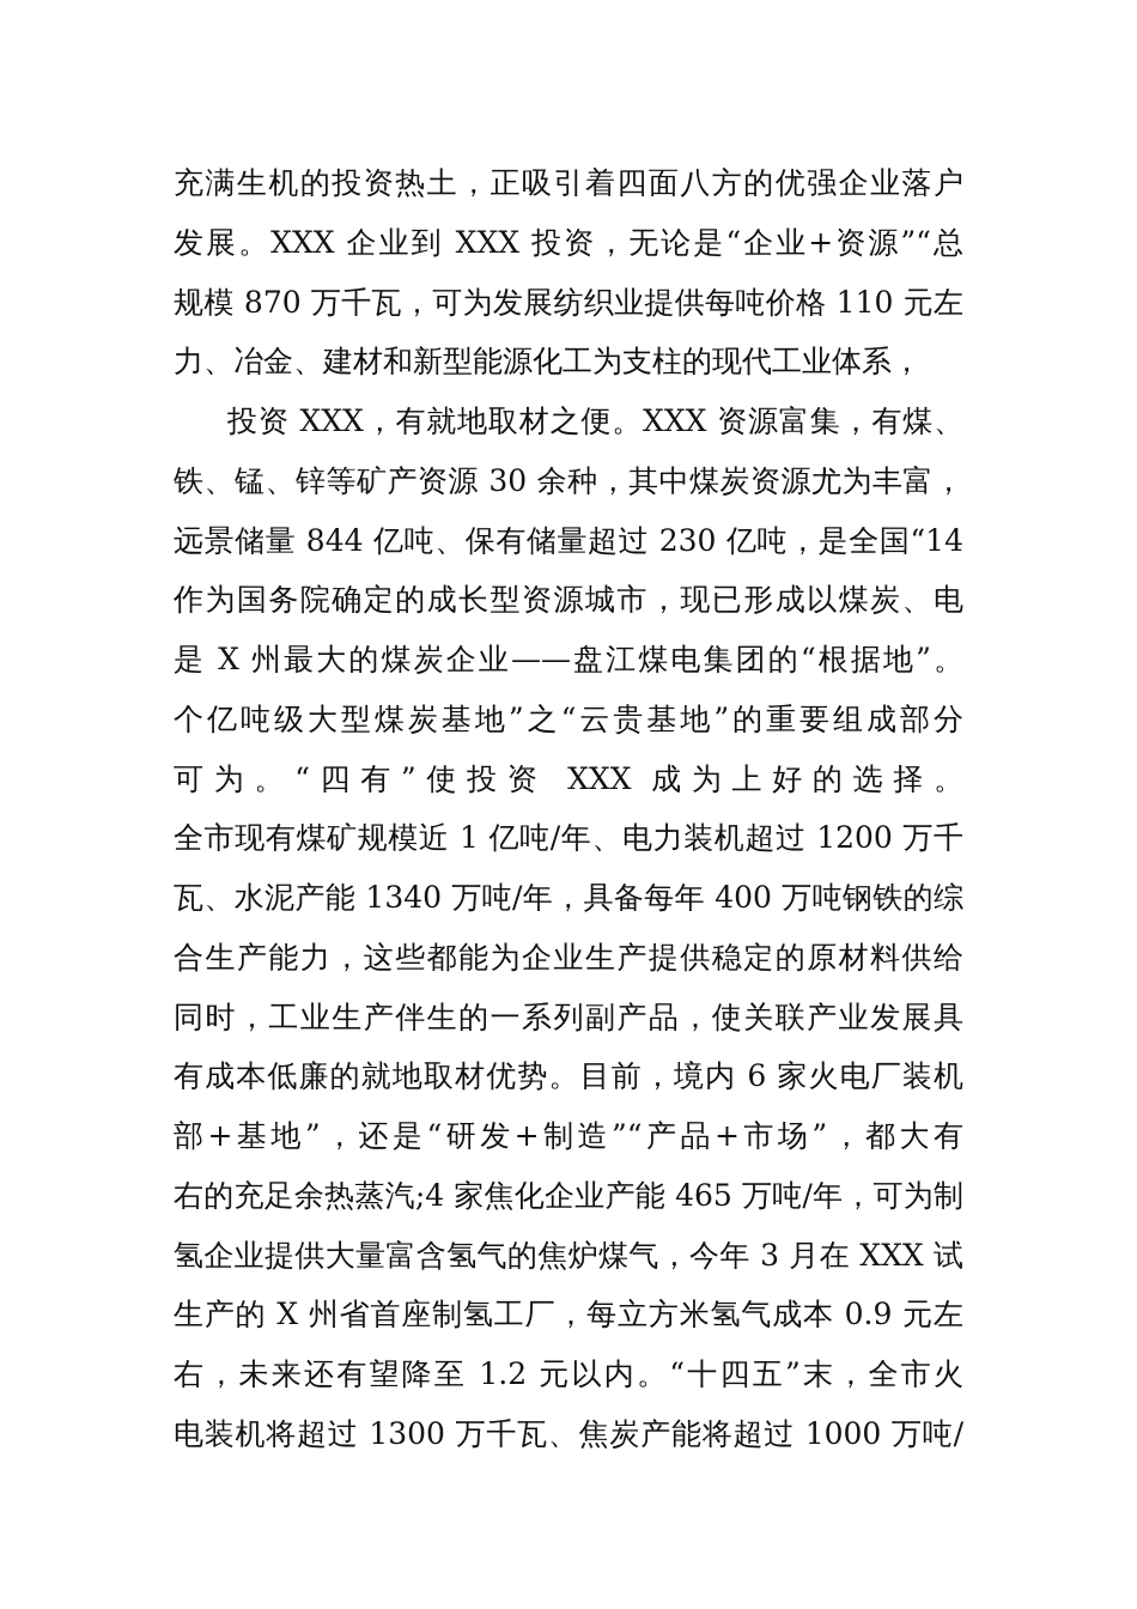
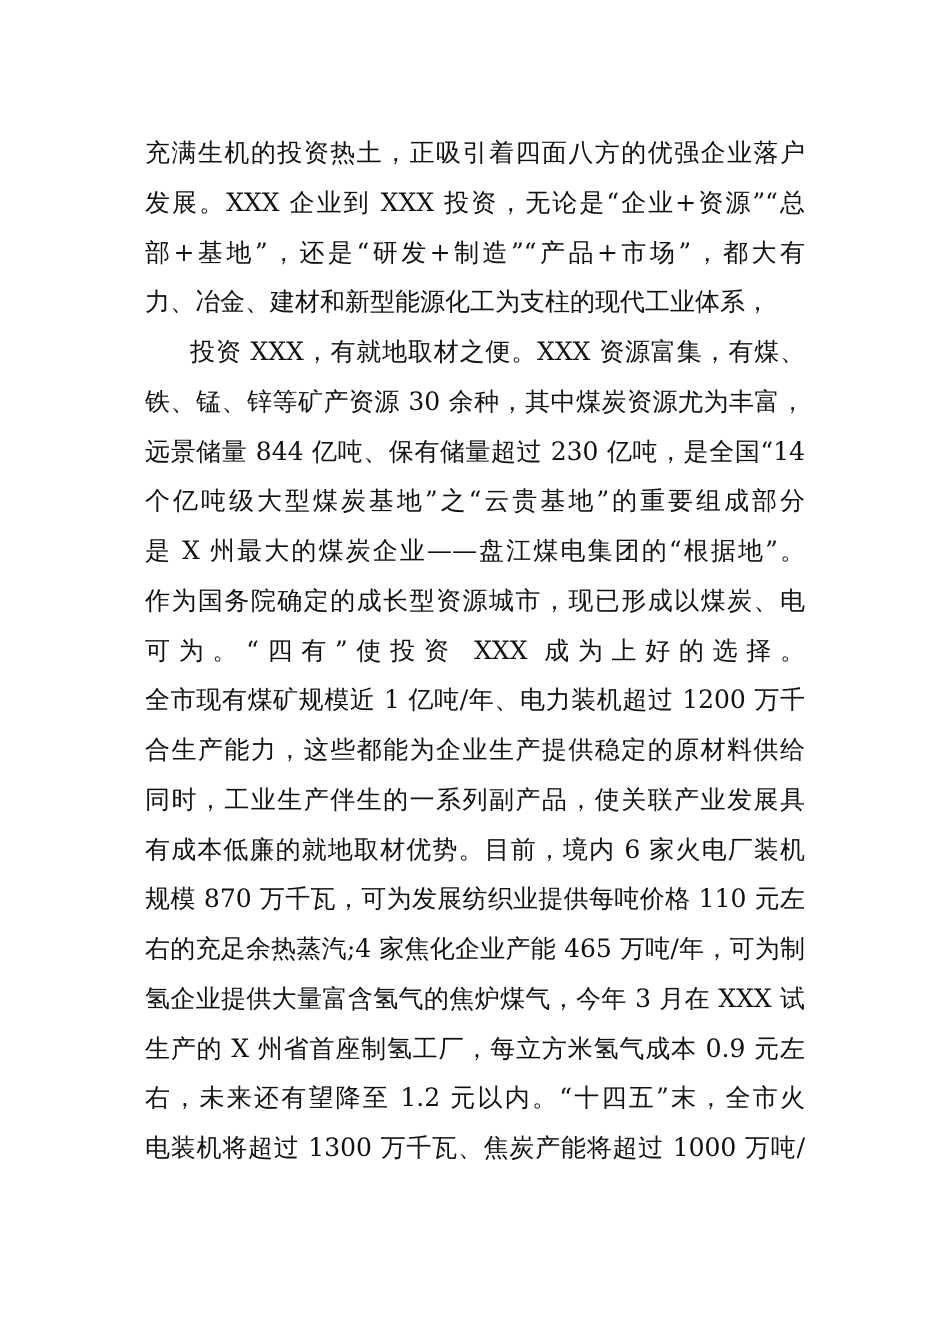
  充满生机的投资热土，正吸引着四面八方的优强企业落户
  发展。XXX 企业到 XXX 投资，无论是“企业+资源”“总
- 规模 870 万千瓦，可为发展纺织业提供每吨价格 110 元左
+ 部+基地”，还是“研发+制造”“产品+市场”，都大有
  力、冶金、建材和新型能源化工为支柱的现代工业体系，
  投资 XXX，有就地取材之便。XXX 资源富集，有煤、
  铁、锰、锌等矿产资源 30 余种，其中煤炭资源尤为丰富，
  远景储量 844 亿吨、保有储量超过 230 亿吨，是全国“14
- 作为国务院确定的成长型资源城市，现已形成以煤炭、电
+ 个亿吨级大型煤炭基地”之“云贵基地”的重要组成部分
  是 X 州最大的煤炭企业——盘江煤电集团的“根据地”。
- 个亿吨级大型煤炭基地”之“云贵基地”的重要组成部分
+ 作为国务院确定的成长型资源城市，现已形成以煤炭、电
  可为。“四有”使投资 XXX 成为上好的选择。
  全市现有煤矿规模近 1 亿吨/年、电力装机超过 1200 万千
- 瓦、水泥产能 1340 万吨/年，具备每年 400 万吨钢铁的综
  合生产能力，这些都能为企业生产提供稳定的原材料供给
  同时，工业生产伴生的一系列副产品，使关联产业发展具
  有成本低廉的就地取材优势。目前，境内 6 家火电厂装机
- 部+基地”，还是“研发+制造”“产品+市场”，都大有
+ 规模 870 万千瓦，可为发展纺织业提供每吨价格 110 元左
  右的充足余热蒸汽;4 家焦化企业产能 465 万吨/年，可为制
  氢企业提供大量富含氢气的焦炉煤气，今年 3 月在 XXX 试
  生产的 X 州省首座制氢工厂，每立方米氢气成本 0.9 元左
  右，未来还有望降至 1.2 元以内。“十四五”末，全市火
  电装机将超过 1300 万千瓦、焦炭产能将超过 1000 万吨/
